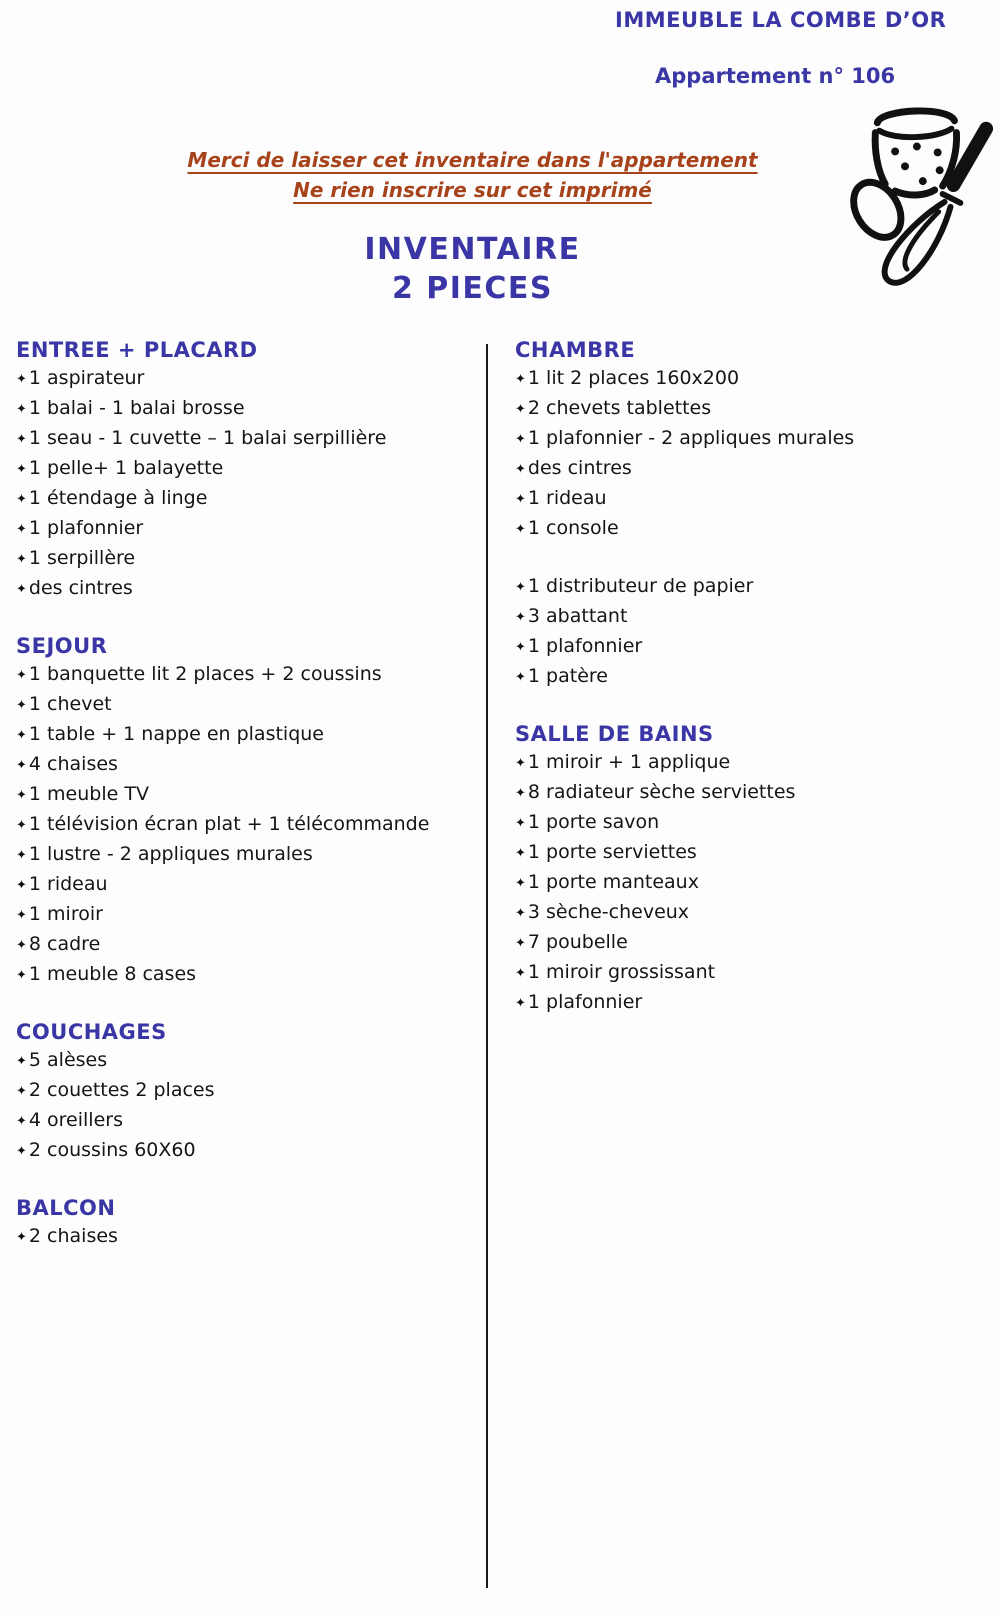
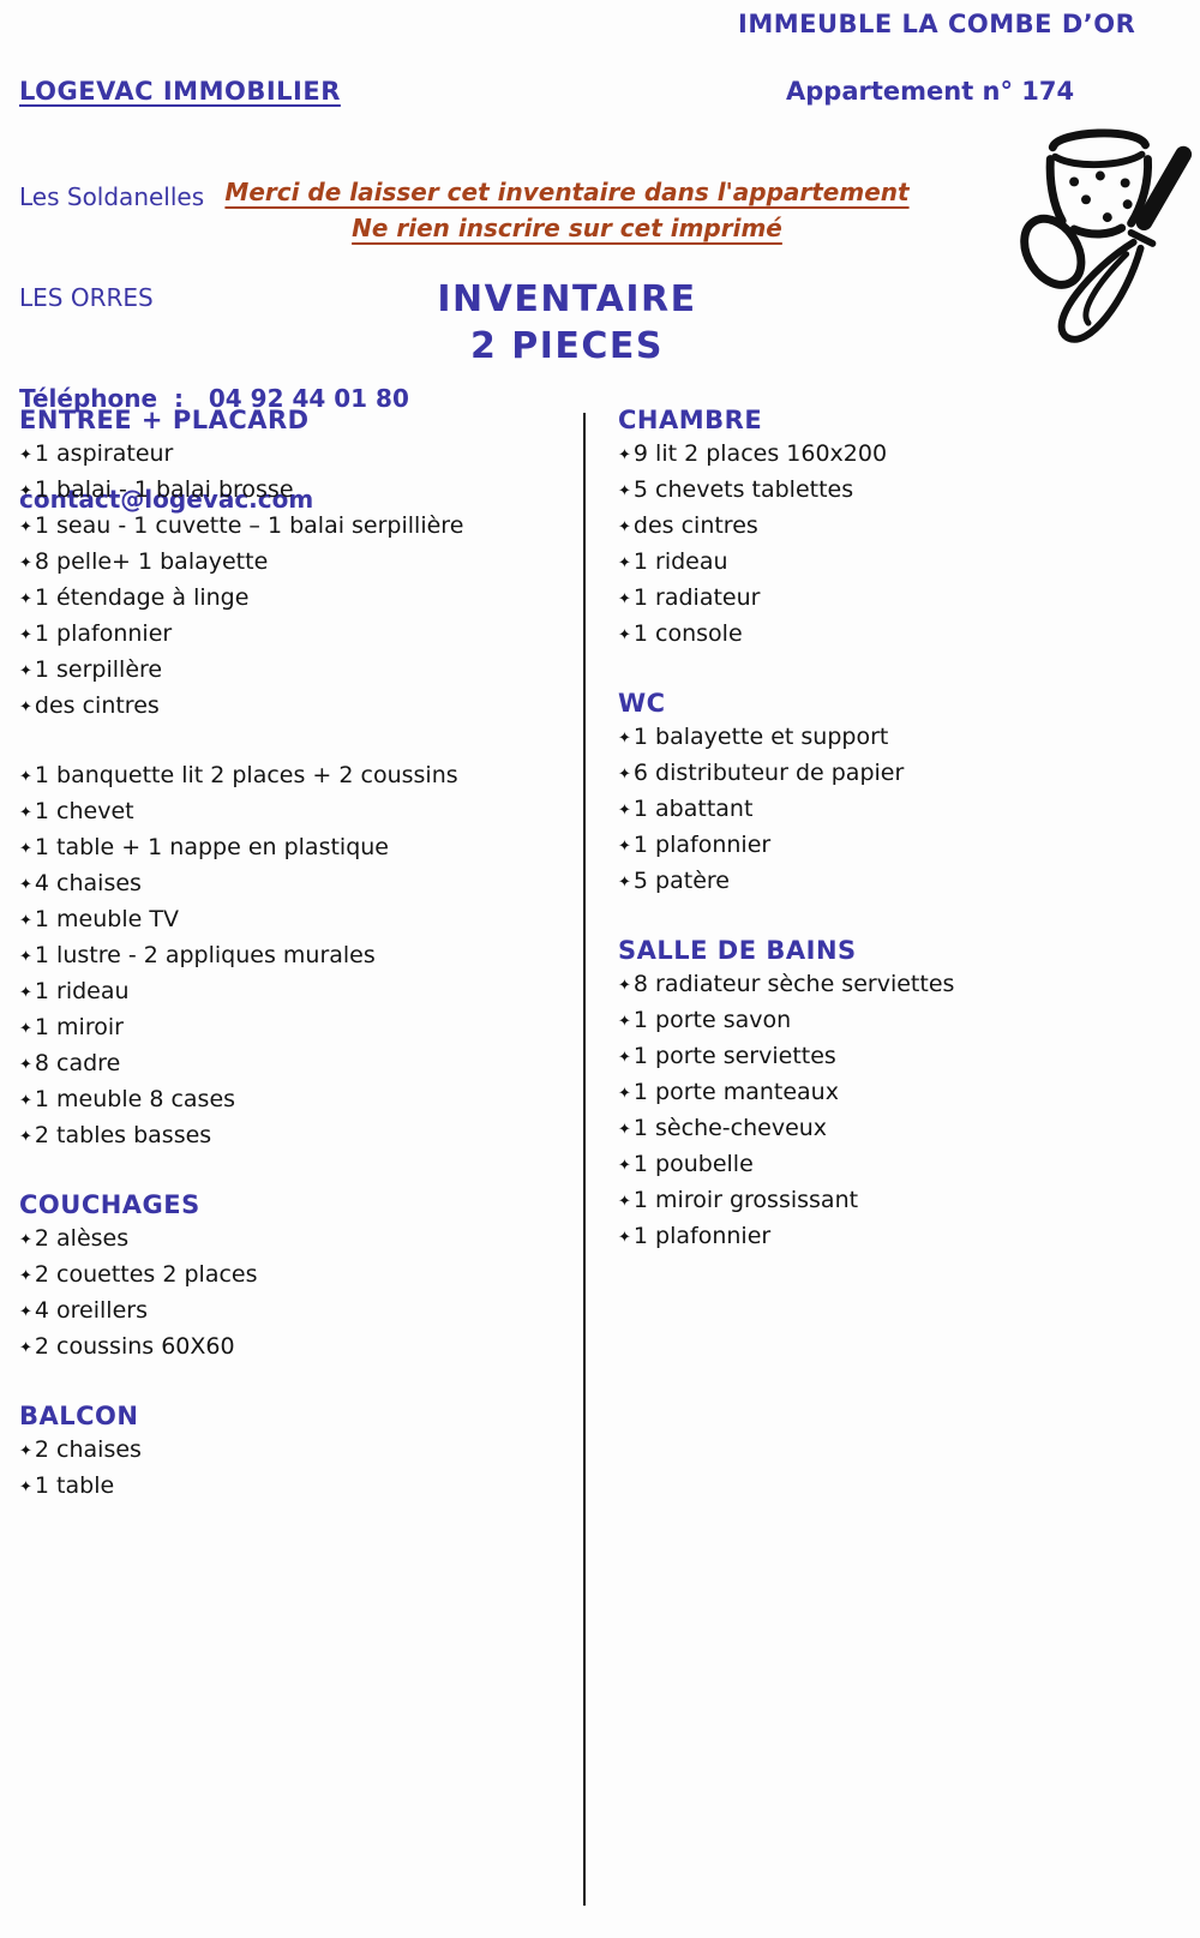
+ LOGEVAC IMMOBILIER
+ Les Soldanelles
+ LES ORRES
+ Téléphone : 04 92 44 01 80
+ contact@logevac.com
  IMMEUBLE LA COMBE D’OR
- Appartement n° 106
+ Appartement n° 174
  Merci de laisser cet inventaire dans l'appartement
  Ne rien inscrire sur cet imprimé
  INVENTAIRE
  2 PIECES
  ENTREE + PLACARD
  ✦ 1 aspirateur
  ✦ 1 balai - 1 balai brosse
  ✦ 1 seau - 1 cuvette – 1 balai serpillière
- ✦ 1 pelle+ 1 balayette
+ ✦ 8 pelle+ 1 balayette
  ✦ 1 étendage à linge
  ✦ 1 plafonnier
  ✦ 1 serpillère
  ✦ des cintres
- SEJOUR
  ✦ 1 banquette lit 2 places + 2 coussins
  ✦ 1 chevet
  ✦ 1 table + 1 nappe en plastique
  ✦ 4 chaises
  ✦ 1 meuble TV
- ✦ 1 télévision écran plat + 1 télécommande
  ✦ 1 lustre - 2 appliques murales
  ✦ 1 rideau
  ✦ 1 miroir
  ✦ 8 cadre
  ✦ 1 meuble 8 cases
+ ✦ 2 tables basses
  COUCHAGES
- ✦ 5 alèses
+ ✦ 2 alèses
  ✦ 2 couettes 2 places
  ✦ 4 oreillers
  ✦ 2 coussins 60X60
  BALCON
  ✦ 2 chaises
+ ✦ 1 table
  CHAMBRE
- ✦ 1 lit 2 places 160x200
+ ✦ 9 lit 2 places 160x200
- ✦ 2 chevets tablettes
+ ✦ 5 chevets tablettes
- ✦ 1 plafonnier - 2 appliques murales
  ✦ des cintres
  ✦ 1 rideau
+ ✦ 1 radiateur
  ✦ 1 console
+ WC
+ ✦ 1 balayette et support
- ✦ 1 distributeur de papier
+ ✦ 6 distributeur de papier
- ✦ 3 abattant
+ ✦ 1 abattant
  ✦ 1 plafonnier
- ✦ 1 patère
+ ✦ 5 patère
  SALLE DE BAINS
- ✦ 1 miroir + 1 applique
  ✦ 8 radiateur sèche serviettes
  ✦ 1 porte savon
  ✦ 1 porte serviettes
  ✦ 1 porte manteaux
- ✦ 3 sèche-cheveux
+ ✦ 1 sèche-cheveux
- ✦ 7 poubelle
+ ✦ 1 poubelle
  ✦ 1 miroir grossissant
  ✦ 1 plafonnier
